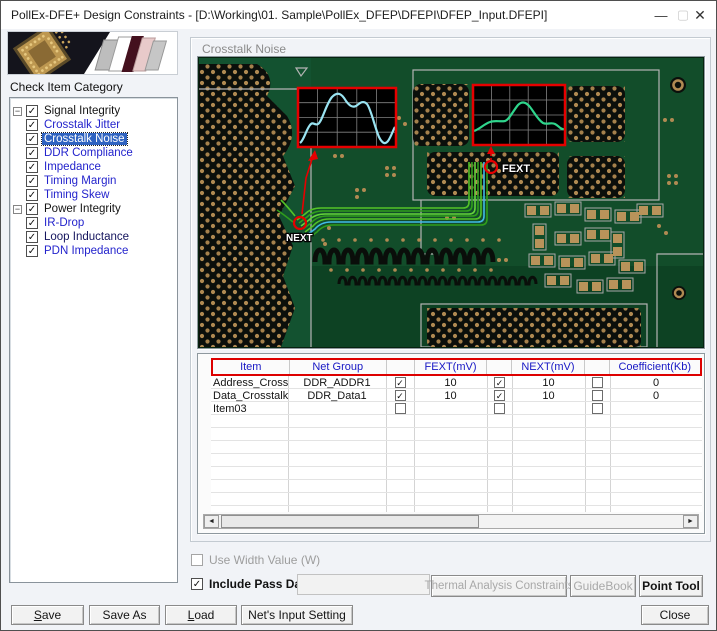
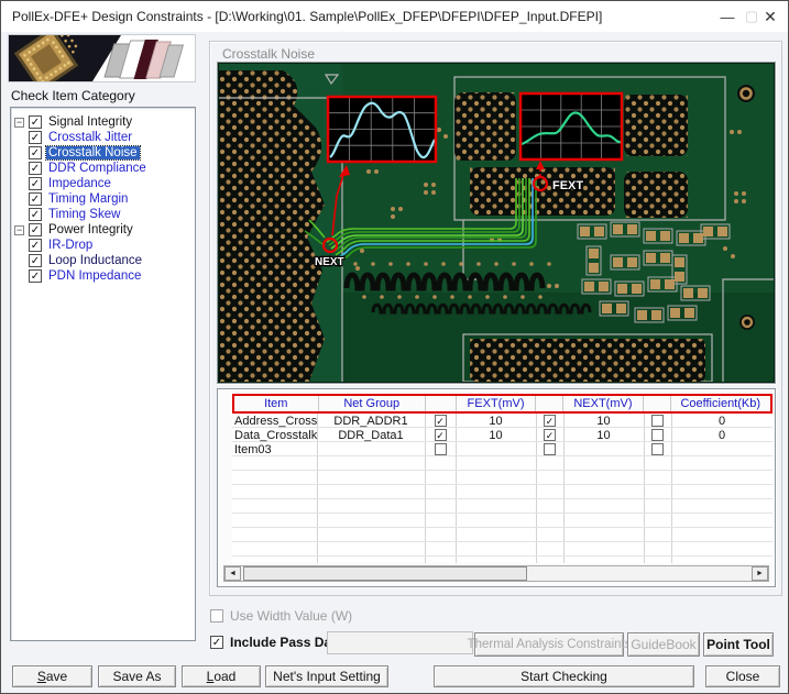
  PollEx-DFE+ Design Constraints - [D:\Working\01. Sample\PollEx_DFEP\DFEPI\DFEP_Input.DFEPI]
  —
  ▢
  ✕
  Check Item Category
  −
  ✓
  Signal Integrity
  ✓
  Crosstalk Jitter
  ✓
  Crosstalk Noise
  ✓
  DDR Compliance
  ✓
  Impedance
  ✓
  Timing Margin
  ✓
  Timing Skew
  −
  ✓
  Power Integrity
  ✓
  IR-Drop
  ✓
  Loop Inductance
  ✓
  PDN Impedance
  Crosstalk Noise
  NEXT
  FEXT
  Item
  Net Group
  FEXT(mV)
  NEXT(mV)
  Coefficient(Kb)
  Address_Cross
  DDR_ADDR1
  ✓
  10
  ✓
  10
  0
  Data_Crosstalk
  DDR_Data1
  ✓
  10
  ✓
  10
  0
  Item03
  Use Width Value (W)
  ✓
  Include Pass D
  Thermal Analysis Constraint
  GuideBook
  Point Tool
  S
  ave
  Save As
  L
  oad
  Net's Input Setting
+ Start Checking
  Close
